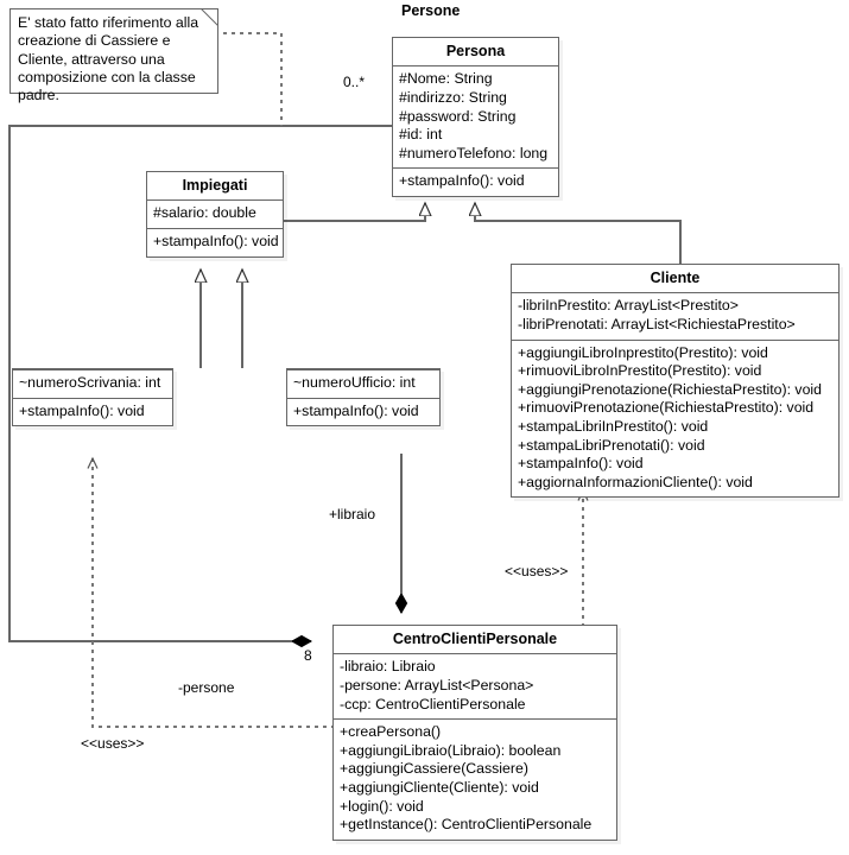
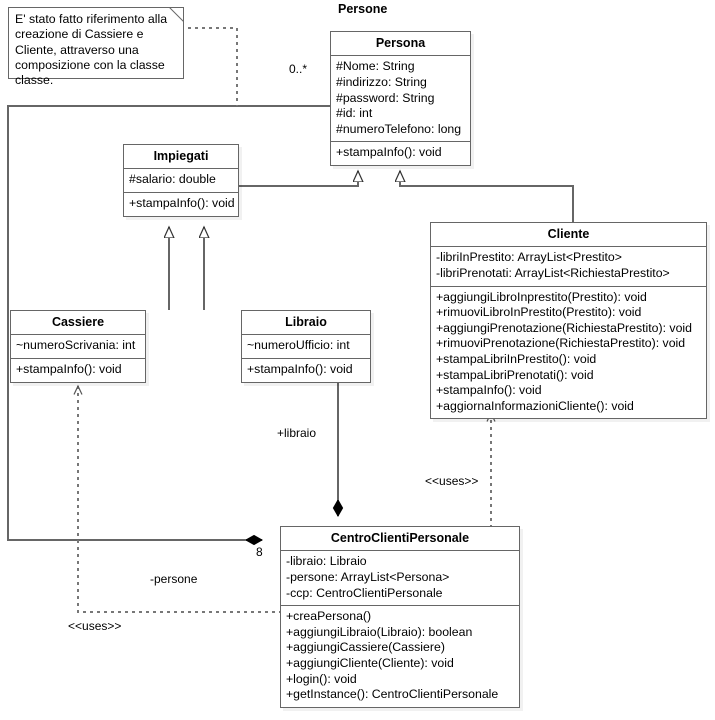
  Persone
- E' stato fatto riferimento alla creazione di Cassiere e Cliente, attraverso una composizione con la classe padre.
+ E' stato fatto riferimento alla creazione di Cassiere e Cliente, attraverso una composizione con la classe classe.
  Persona
  #Nome: String
  #indirizzo: String
  #password: String
  #id: int
  #numeroTelefono: long
  +stampaInfo(): void
  Impiegati
  #salario: double
  +stampaInfo(): void
  Cliente
  -libriInPrestito: ArrayList<Prestito>
  -libriPrenotati: ArrayList<RichiestaPrestito>
  +aggiungiLibroInprestito(Prestito): void
  +rimuoviLibroInPrestito(Prestito): void
  +aggiungiPrenotazione(RichiestaPrestito): void
  +rimuoviPrenotazione(RichiestaPrestito): void
  +stampaLibriInPrestito(): void
  +stampaLibriPrenotati(): void
  +stampaInfo(): void
  +aggiornaInformazioniCliente(): void
+ Cassiere
  ~numeroScrivania: int
  +stampaInfo(): void
+ Libraio
  ~numeroUfficio: int
  +stampaInfo(): void
  CentroClientiPersonale
  -libraio: Libraio
  -persone: ArrayList<Persona>
  -ccp: CentroClientiPersonale
  +creaPersona()
  +aggiungiLibraio(Libraio): boolean
  +aggiungiCassiere(Cassiere)
  +aggiungiCliente(Cliente): void
  +login(): void
  +getInstance(): CentroClientiPersonale
  0..*
  +libraio
  <<uses>>
  8
  -persone
  <<uses>>
